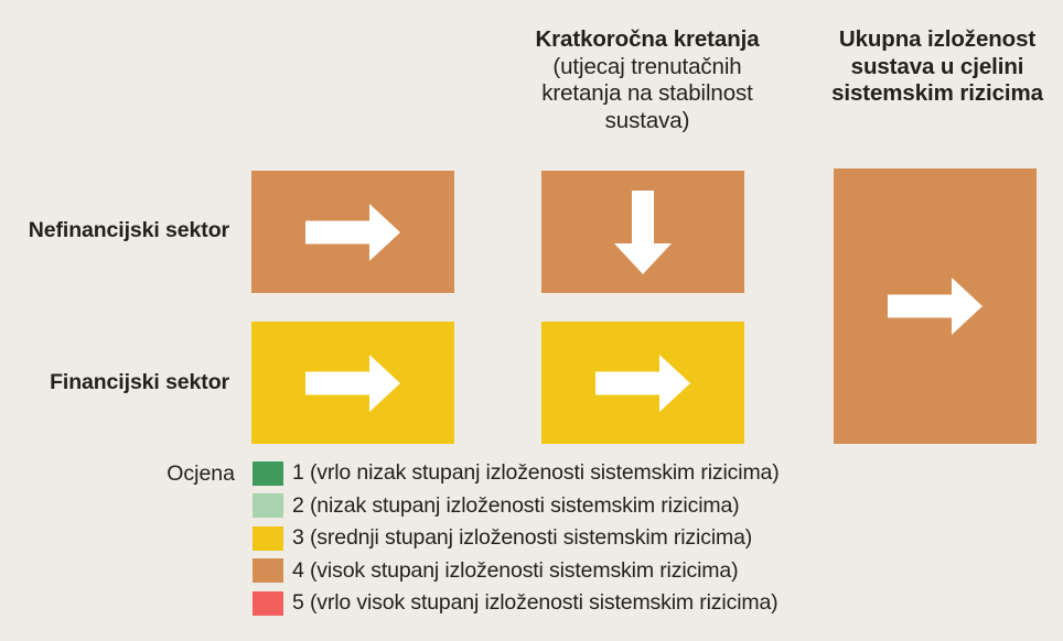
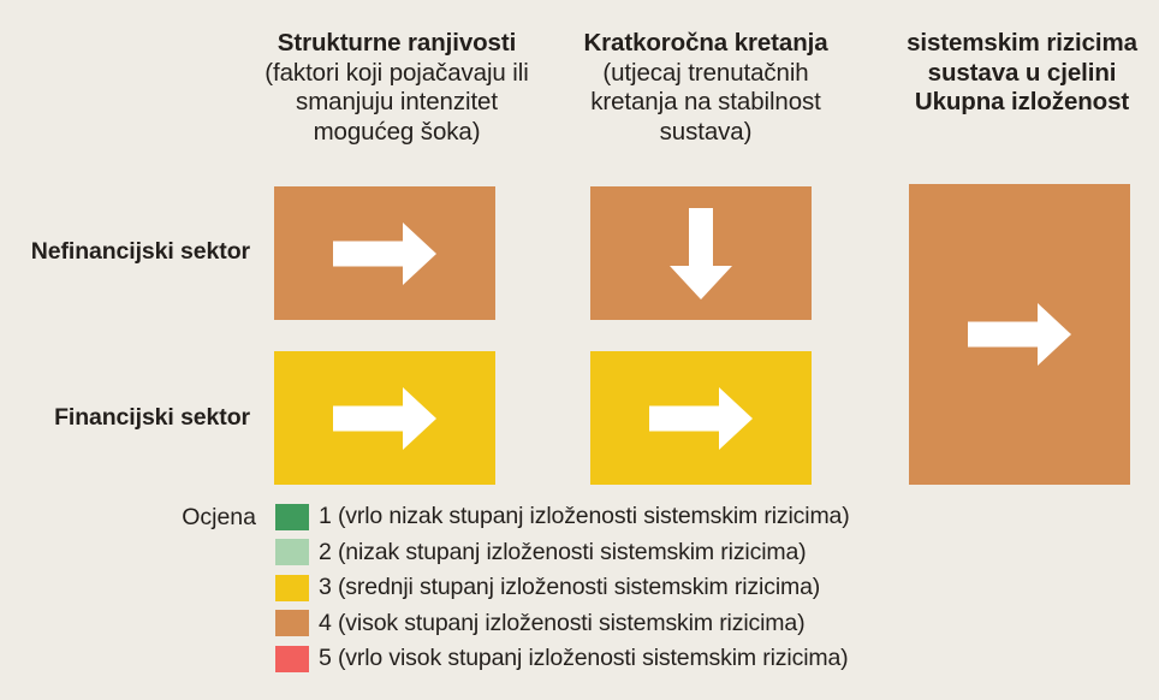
+ Strukturne ranjivosti
+ (faktori koji pojačavaju ili
+ smanjuju intenzitet
+ mogućeg šoka)
  Kratkoročna kretanja
  (utjecaj trenutačnih
  kretanja na stabilnost
  sustava)
- Ukupna izloženost
+ sistemskim rizicima
  sustava u cjelini
- sistemskim rizicima
+ Ukupna izloženost
  Nefinancijski sektor
  Financijski sektor
  Ocjena
  1 (vrlo nizak stupanj izloženosti sistemskim rizicima)
  2 (nizak stupanj izloženosti sistemskim rizicima)
  3 (srednji stupanj izloženosti sistemskim rizicima)
  4 (visok stupanj izloženosti sistemskim rizicima)
  5 (vrlo visok stupanj izloženosti sistemskim rizicima)
